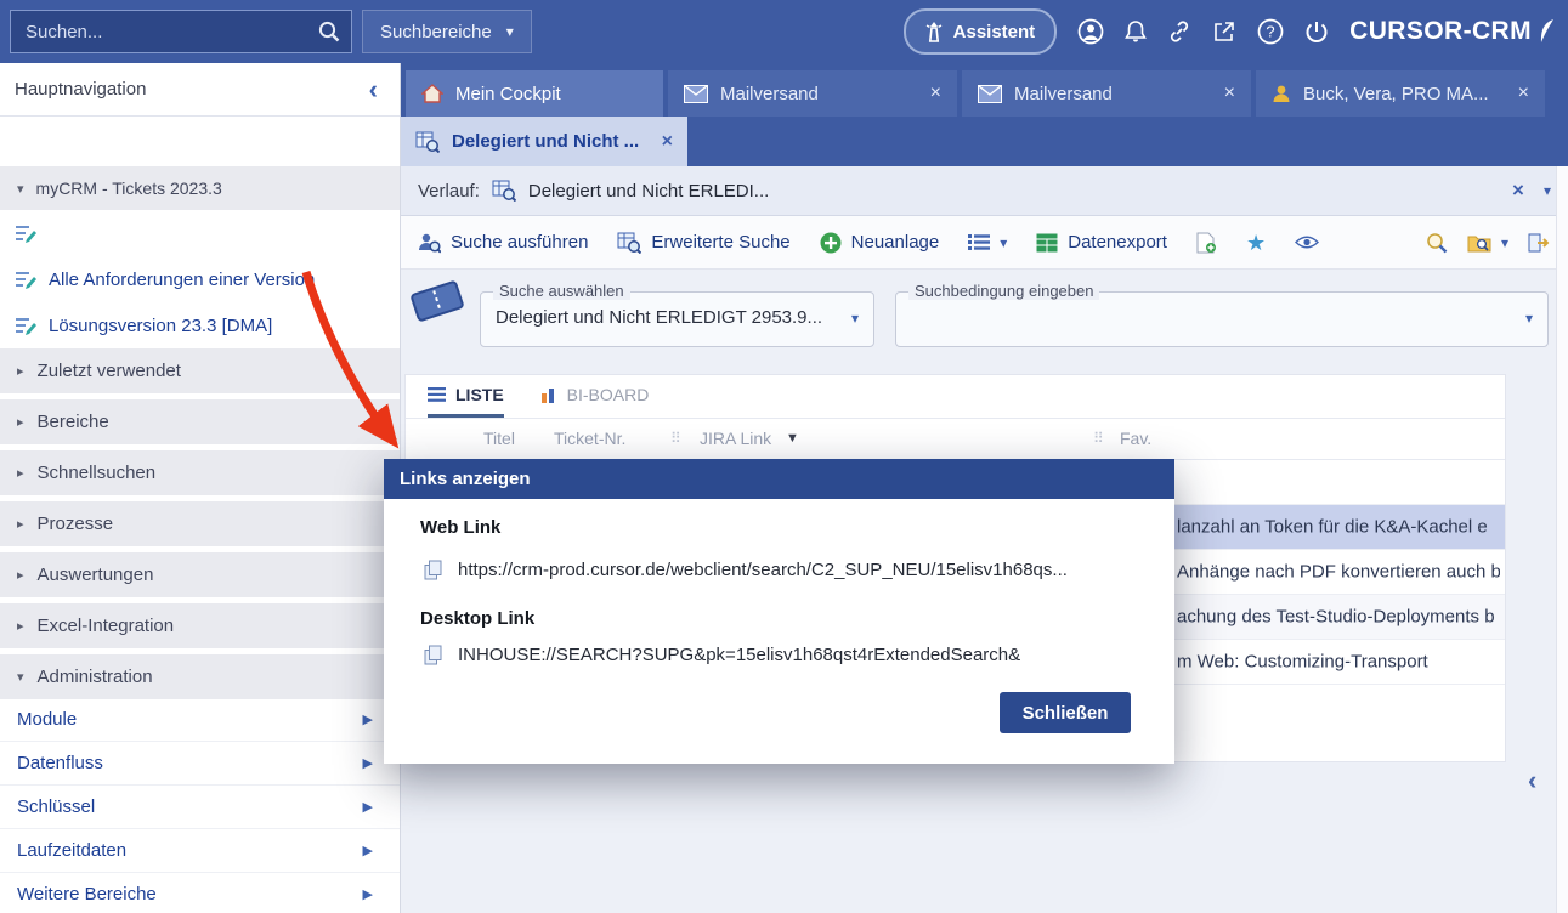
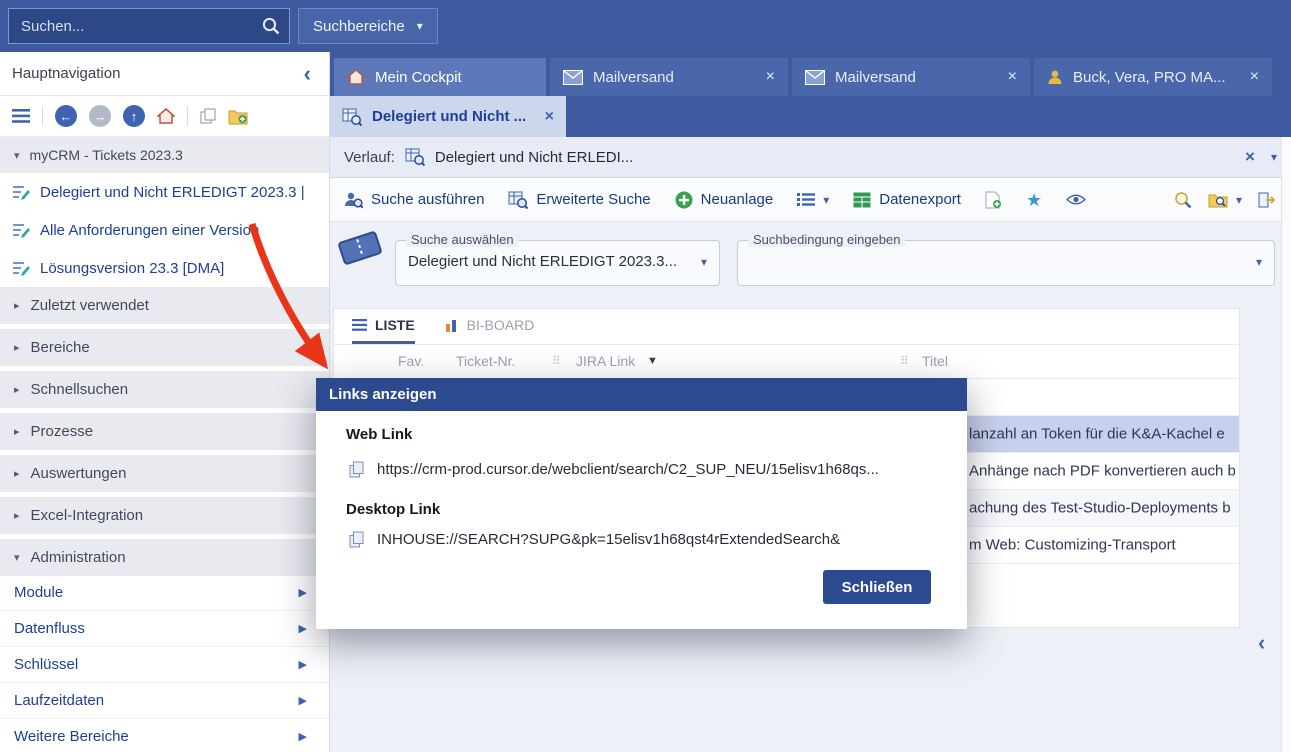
  Suchen...
  Suchbereiche
  ▾
- Assistent
- ?
- CURSOR-CRM
  Hauptnavigation
  ‹
+ ←
+ →
+ ↑
  ▾
  myCRM - Tickets 2023.3
+ Delegiert und Nicht ERLEDIGT 2023.3 |
  Alle Anforderungen einer Versio
  Lösungsversion 23.3 [DMA]
  ▸
  Zuletzt verwendet
  ▸
  Bereiche
  ▸
  Schnellsuchen
  ▸
  Prozesse
  ▸
  Auswertungen
  ▸
  Excel-Integration
  ▾
  Administration
  Module
  ▶
  Datenfluss
  ▶
  Schlüssel
  ▶
  Laufzeitdaten
  ▶
  Weitere Bereiche
  ▶
  Mein Cockpit
  Mailversand
  ×
  Mailversand
  ×
  Buck, Vera, PRO MA...
  ×
  Delegiert und Nicht ...
  ×
  Verlauf:
  Delegiert und Nicht ERLEDI...
  ×
  ▾
  Suche ausführen
  Erweiterte Suche
  Neuanlage
  ▾
  Datenexport
  ★
  ▾
  Suche auswählen
- Delegiert und Nicht ERLEDIGT 2953.9...
+ Delegiert und Nicht ERLEDIGT 2023.3...
  ▾
  Suchbedingung eingeben
  ▾
  LISTE
  BI-BOARD
- Titel
+ Fav.
  Ticket-Nr.
  ⠿
  JIRA Link
  ▼
  ⠿
- Fav.
+ Titel
  lanzahl an Token für die K&A-Kachel e
  Anhänge nach PDF konvertieren auch b
  achung des Test-Studio-Deployments b
  m Web: Customizing-Transport
  ‹
  Links anzeigen
  Web Link
  https://crm-prod.cursor.de/webclient/search/C2_SUP_NEU/15elisv1h68qs...
  Desktop Link
  INHOUSE://SEARCH?SUPG&pk=15elisv1h68qst4rExtendedSearch&
  Schließen
